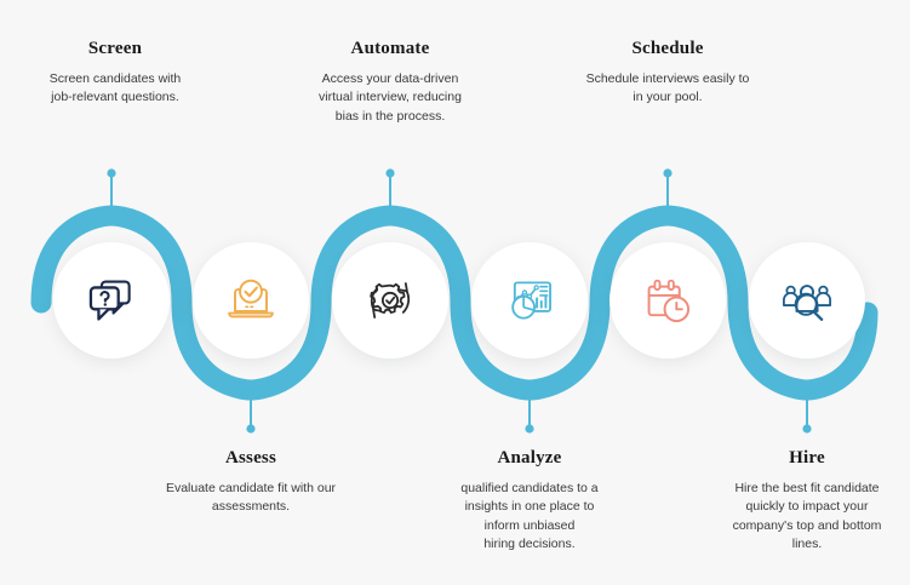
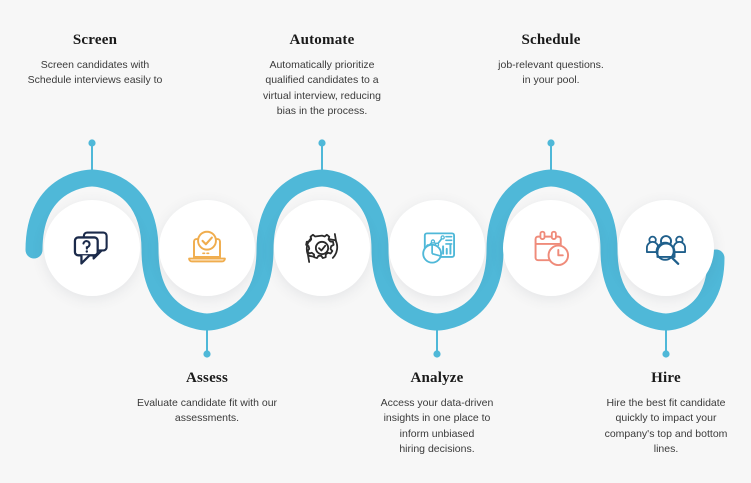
  Screen
  Screen candidates with
- job-relevant questions.
+ Schedule interviews easily to
  Automate
+ Automatically prioritize
- Access your data-driven
+ qualified candidates to a
  virtual interview, reducing
  bias in the process.
  Schedule
- Schedule interviews easily to
+ job-relevant questions.
  in your pool.
  Assess
  Evaluate candidate fit with our
  assessments.
  Analyze
- qualified candidates to a
+ Access your data-driven
  insights in one place to
  inform unbiased
  hiring decisions.
  Hire
  Hire the best fit candidate
  quickly to impact your
  company's top and bottom
  lines.
